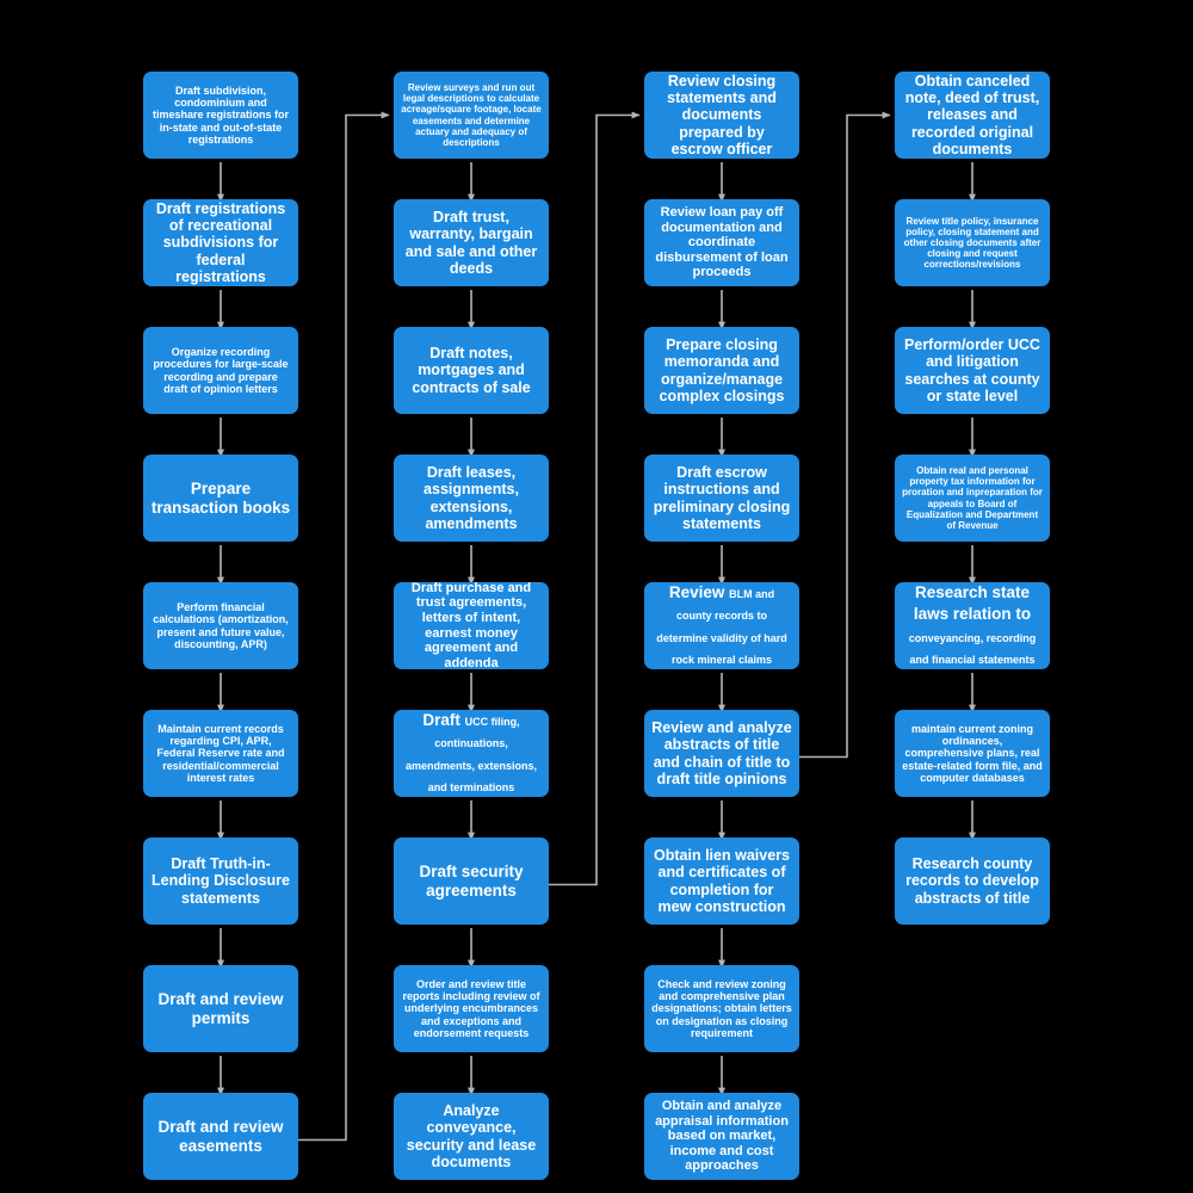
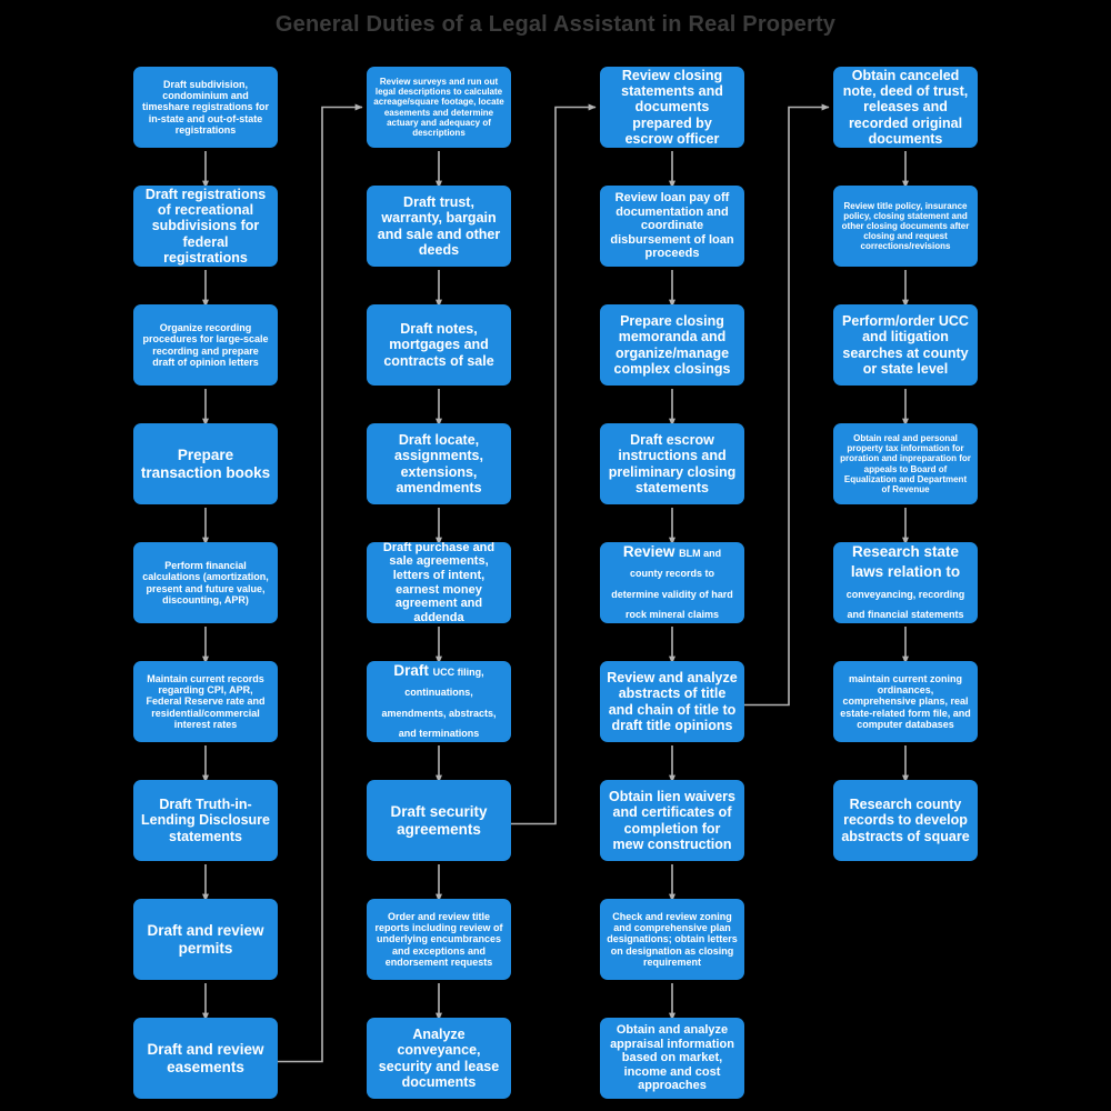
+ General Duties of a Legal Assistant in Real Property
  Draft subdivision, condominium and timeshare registrations for in-state and out-of-state registrations
  Draft registrations of recreational subdivisions for federal registrations
  Organize recording procedures for large-scale recording and prepare draft of opinion letters
  Prepare transaction books
  Perform financial calculations (amortization, present and future value, discounting, APR)
  Maintain current records regarding CPI, APR, Federal Reserve rate and residential/commercial interest rates
  Draft Truth-in-Lending Disclosure statements
  Draft and review permits
  Draft and review easements
  Review surveys and run out legal descriptions to calculate acreage/square footage, locate easements and determine actuary and adequacy of descriptions
  Draft trust, warranty, bargain and sale and other deeds
  Draft notes, mortgages and contracts of sale
- Draft leases, assignments, extensions, amendments
+ Draft locate, assignments, extensions, amendments
- Draft purchase and trust agreements, letters of intent, earnest money agreement and addenda
+ Draft purchase and sale agreements, letters of intent, earnest money agreement and addenda
- Draft UCC filing, continuations, amendments, extensions, and terminations
+ Draft UCC filing, continuations, amendments, abstracts, and terminations
  Draft security agreements
  Order and review title reports including review of underlying encumbrances and exceptions and endorsement requests
  Analyze conveyance, security and lease documents
  Review closing statements and documents prepared by escrow officer
  Review loan pay off documentation and coordinate disbursement of loan proceeds
  Prepare closing memoranda and organize/manage complex closings
  Draft escrow instructions and preliminary closing statements
  Review BLM and county records to determine validity of hard rock mineral claims
  Review and analyze abstracts of title and chain of title to draft title opinions
  Obtain lien waivers and certificates of completion for mew construction
  Check and review zoning and comprehensive plan designations; obtain letters on designation as closing requirement
  Obtain and analyze appraisal information based on market, income and cost approaches
  Obtain canceled note, deed of trust, releases and recorded original documents
  Review title policy, insurance policy, closing statement and other closing documents after closing and request corrections/revisions
  Perform/order UCC and litigation searches at county or state level
  Obtain real and personal property tax information for proration and inpreparation for appeals to Board of Equalization and Department of Revenue
  Research state laws relation to conveyancing, recording and financial statements
  maintain current zoning ordinances, comprehensive plans, real estate-related form file, and computer databases
- Research county records to develop abstracts of title
+ Research county records to develop abstracts of square
